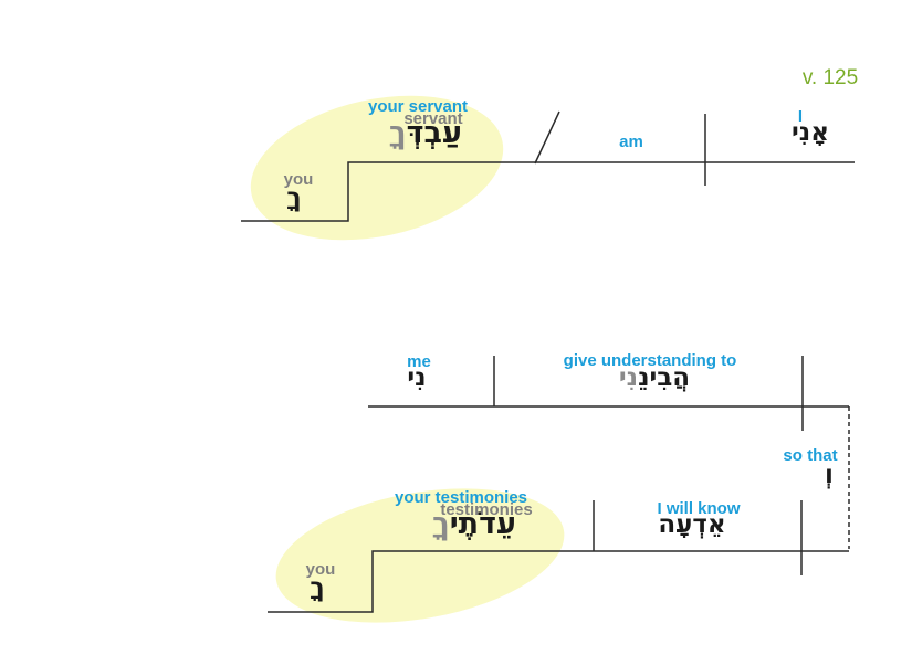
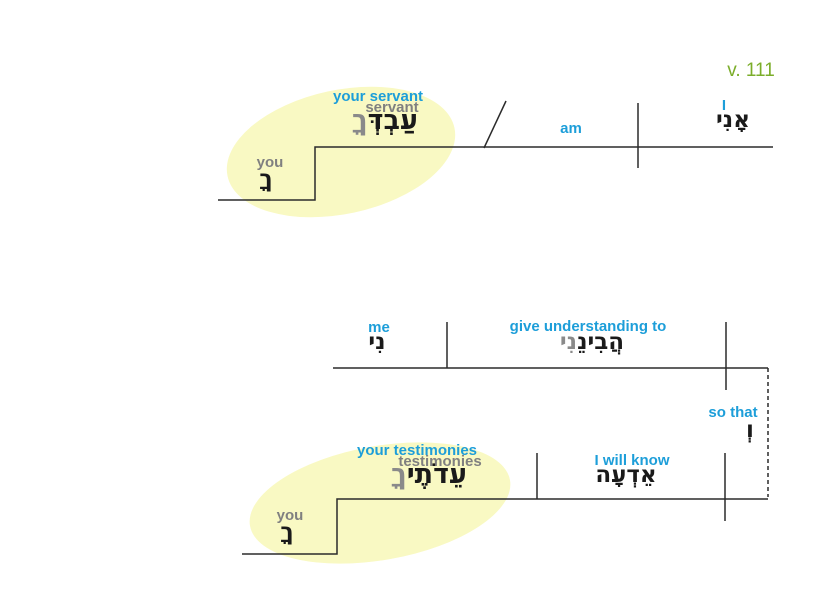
- v. 125
+ v. 111
  your servant
  servant
  עַבְדְּךָ
  you
  ךָ
  am
  I
  אָנִי
  me
  נִי
  give understanding to
  הֲבִינֵנִי
  so that
  וְ
  your testimonies
  testimonies
  עֵדֹתֶיךָ
  you
  ךָ
  I will know
  אֵדְעָה
